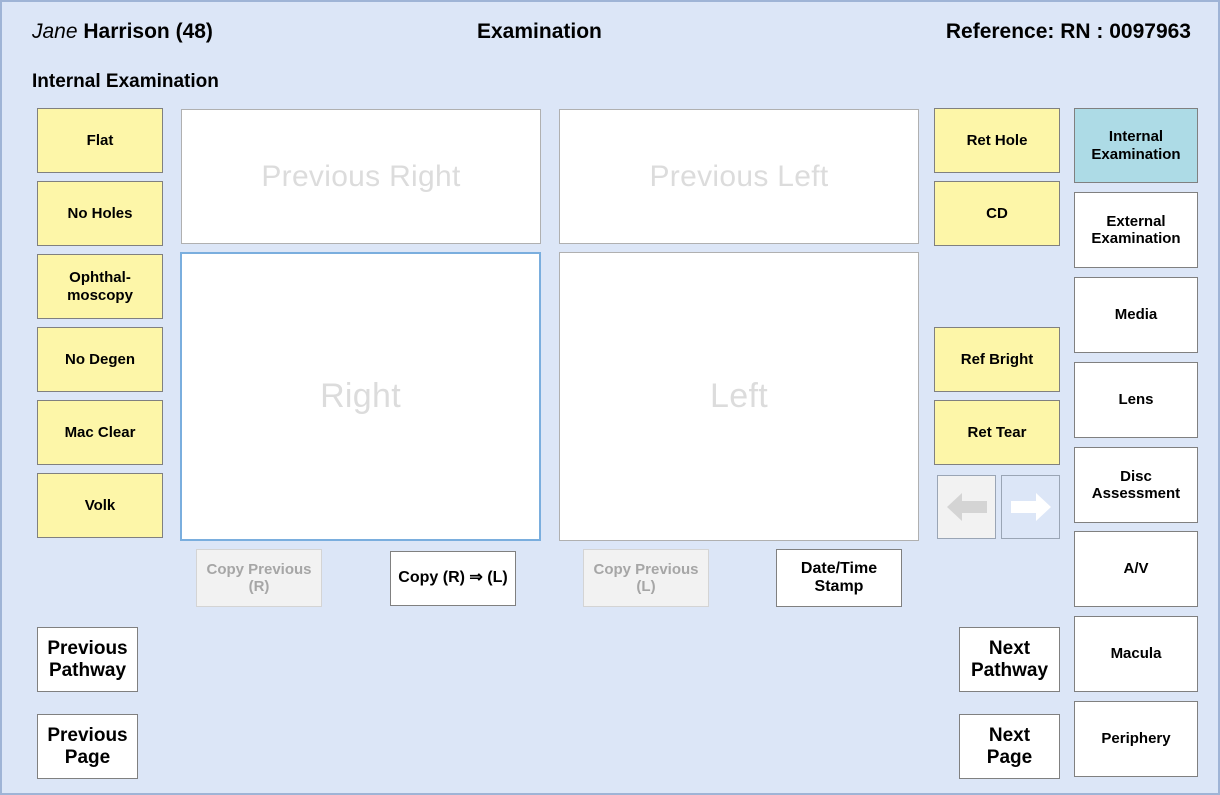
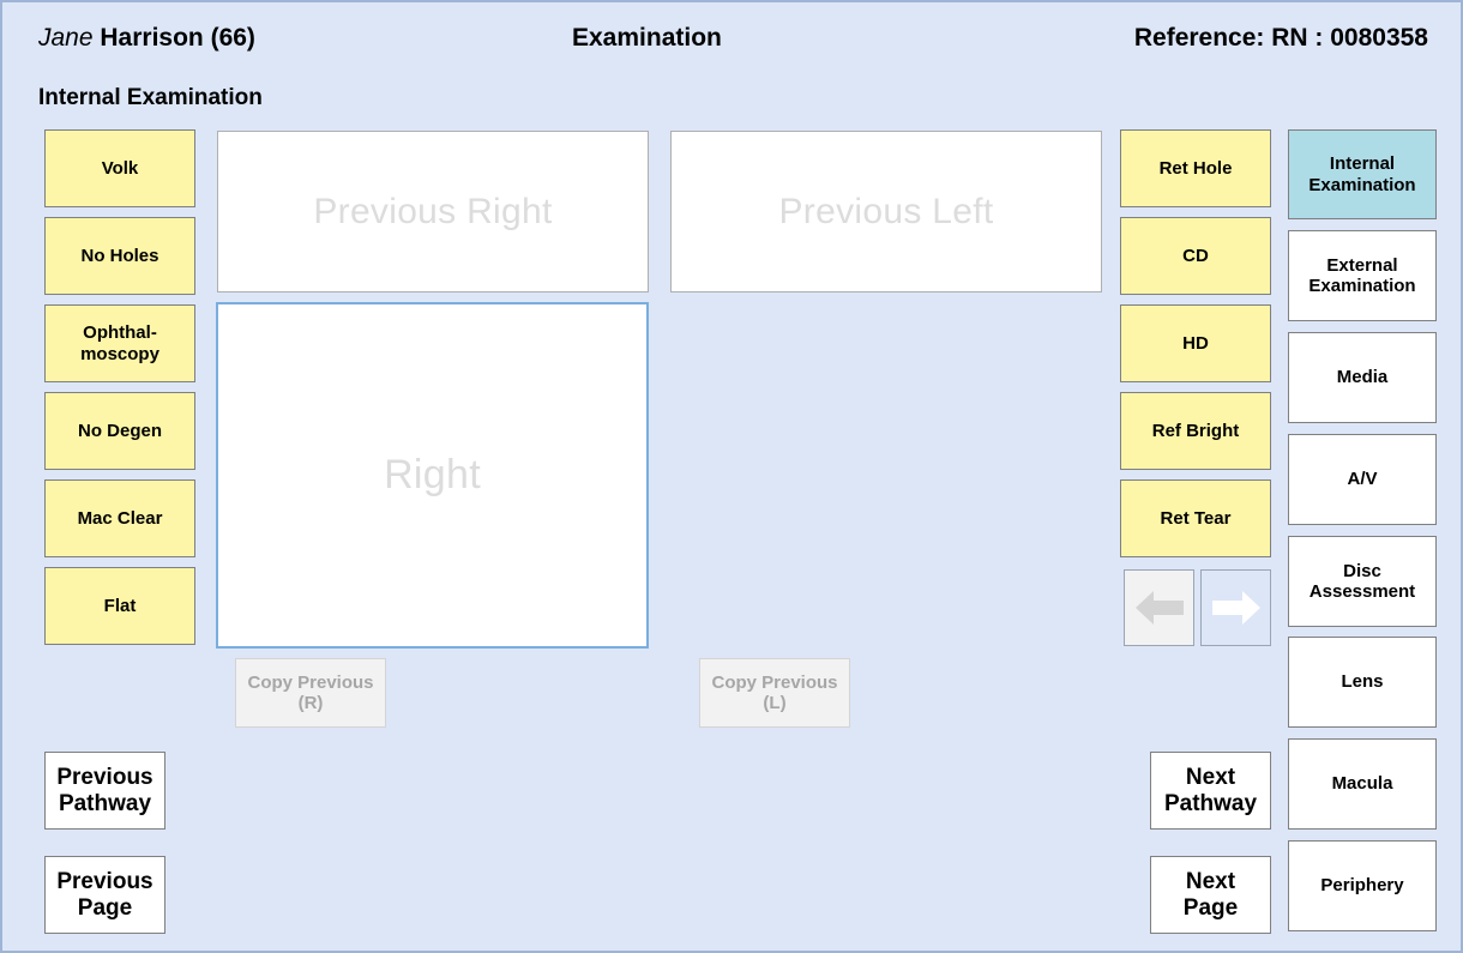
- Jane Harrison (48)
+ Jane Harrison (66)
  Examination
- Reference: RN : 0097963
+ Reference: RN : 0080358
  Internal Examination
- Flat
+ Volk
  No Holes
  Ophthal-
  moscopy
  No Degen
  Mac Clear
- Volk
+ Flat
  Previous Right
  Previous Left
  Right
- Left
  Copy Previous
  (R)
- Copy (R) ⇒ (L)
  Copy Previous
  (L)
- Date/Time
- Stamp
  Ret Hole
  CD
+ HD
  Ref Bright
  Ret Tear
  Previous
  Pathway
  Previous
  Page
  Next
  Pathway
  Next
  Page
  Internal
  Examination
  External
  Examination
  Media
- Lens
+ A/V
  Disc
  Assessment
- A/V
+ Lens
  Macula
  Periphery
